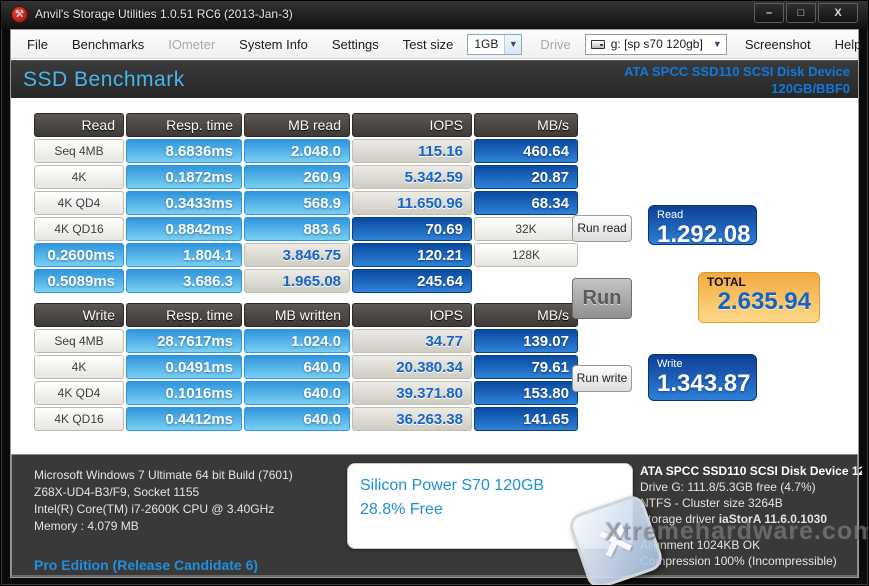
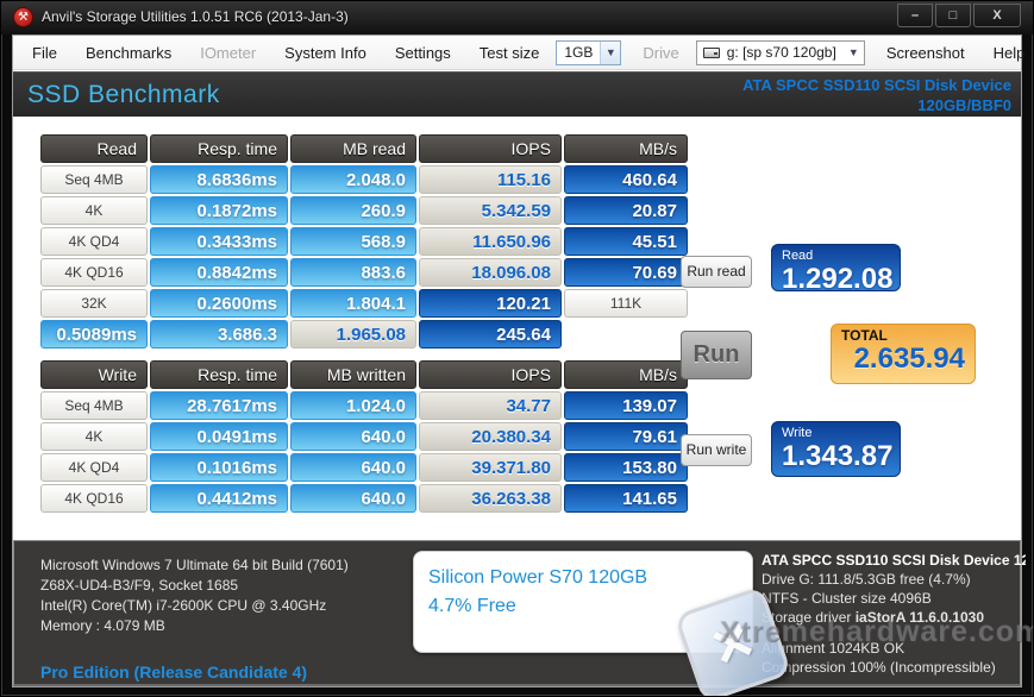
  ⚒
  Anvil's Storage Utilities 1.0.51 RC6 (2013-Jan-3)
  –
  □
  X
  File
  Benchmarks
  IOmeter
  System Info
  Settings
  Test size
  1GB
  ▼
  Drive
  g: [sp s70 120gb]
  ▼
  Screenshot
  Help
  SSD Benchmark
  ATA SPCC SSD110 SCSI Disk Device
  120GB/BBF0
  Read
  Resp. time
  MB read
  IOPS
  MB/s
  Seq 4MB
  8.6836ms
  2.048.0
  115.16
  460.64
  4K
  0.1872ms
  260.9
  5.342.59
  20.87
  4K QD4
  0.3433ms
  568.9
  11.650.96
- 68.34
+ 45.51
  4K QD16
  0.8842ms
  883.6
+ 18.096.08
  70.69
  32K
  0.2600ms
  1.804.1
- 3.846.75
  120.21
- 128K
+ 111K
  0.5089ms
  3.686.3
  1.965.08
  245.64
  Write
  Resp. time
  MB written
  IOPS
  MB/s
  Seq 4MB
  28.7617ms
  1.024.0
  34.77
  139.07
  4K
  0.0491ms
  640.0
  20.380.34
  79.61
  4K QD4
  0.1016ms
  640.0
  39.371.80
  153.80
  4K QD16
  0.4412ms
  640.0
  36.263.38
  141.65
  Run read
  Run
  Run write
  Read
  1.292.08
  TOTAL
  2.635.94
  Write
  1.343.87
  Microsoft Windows 7 Ultimate 64 bit Build (7601)
- Z68X-UD4-B3/F9, Socket 1155
+ Z68X-UD4-B3/F9, Socket 1685
  Intel(R) Core(TM) i7-2600K CPU @ 3.40GHz
  Memory : 4.079 MB
- Pro Edition (Release Candidate 6)
+ Pro Edition (Release Candidate 4)
  Silicon Power S70 120GB
- 28.8% Free
+ 4.7% Free
  ATA SPCC SSD110 SCSI Disk Device 12
  Drive G: 111.8/5.3GB free (4.7%)
- NTFS - Cluster size 3264B
+ NTFS - Cluster size 4096B
  orage driver iaStorA 11.6.0.1030
  nment 1024KB OK
  pression 100% (Incompressible)
  Xtremehardware.com
